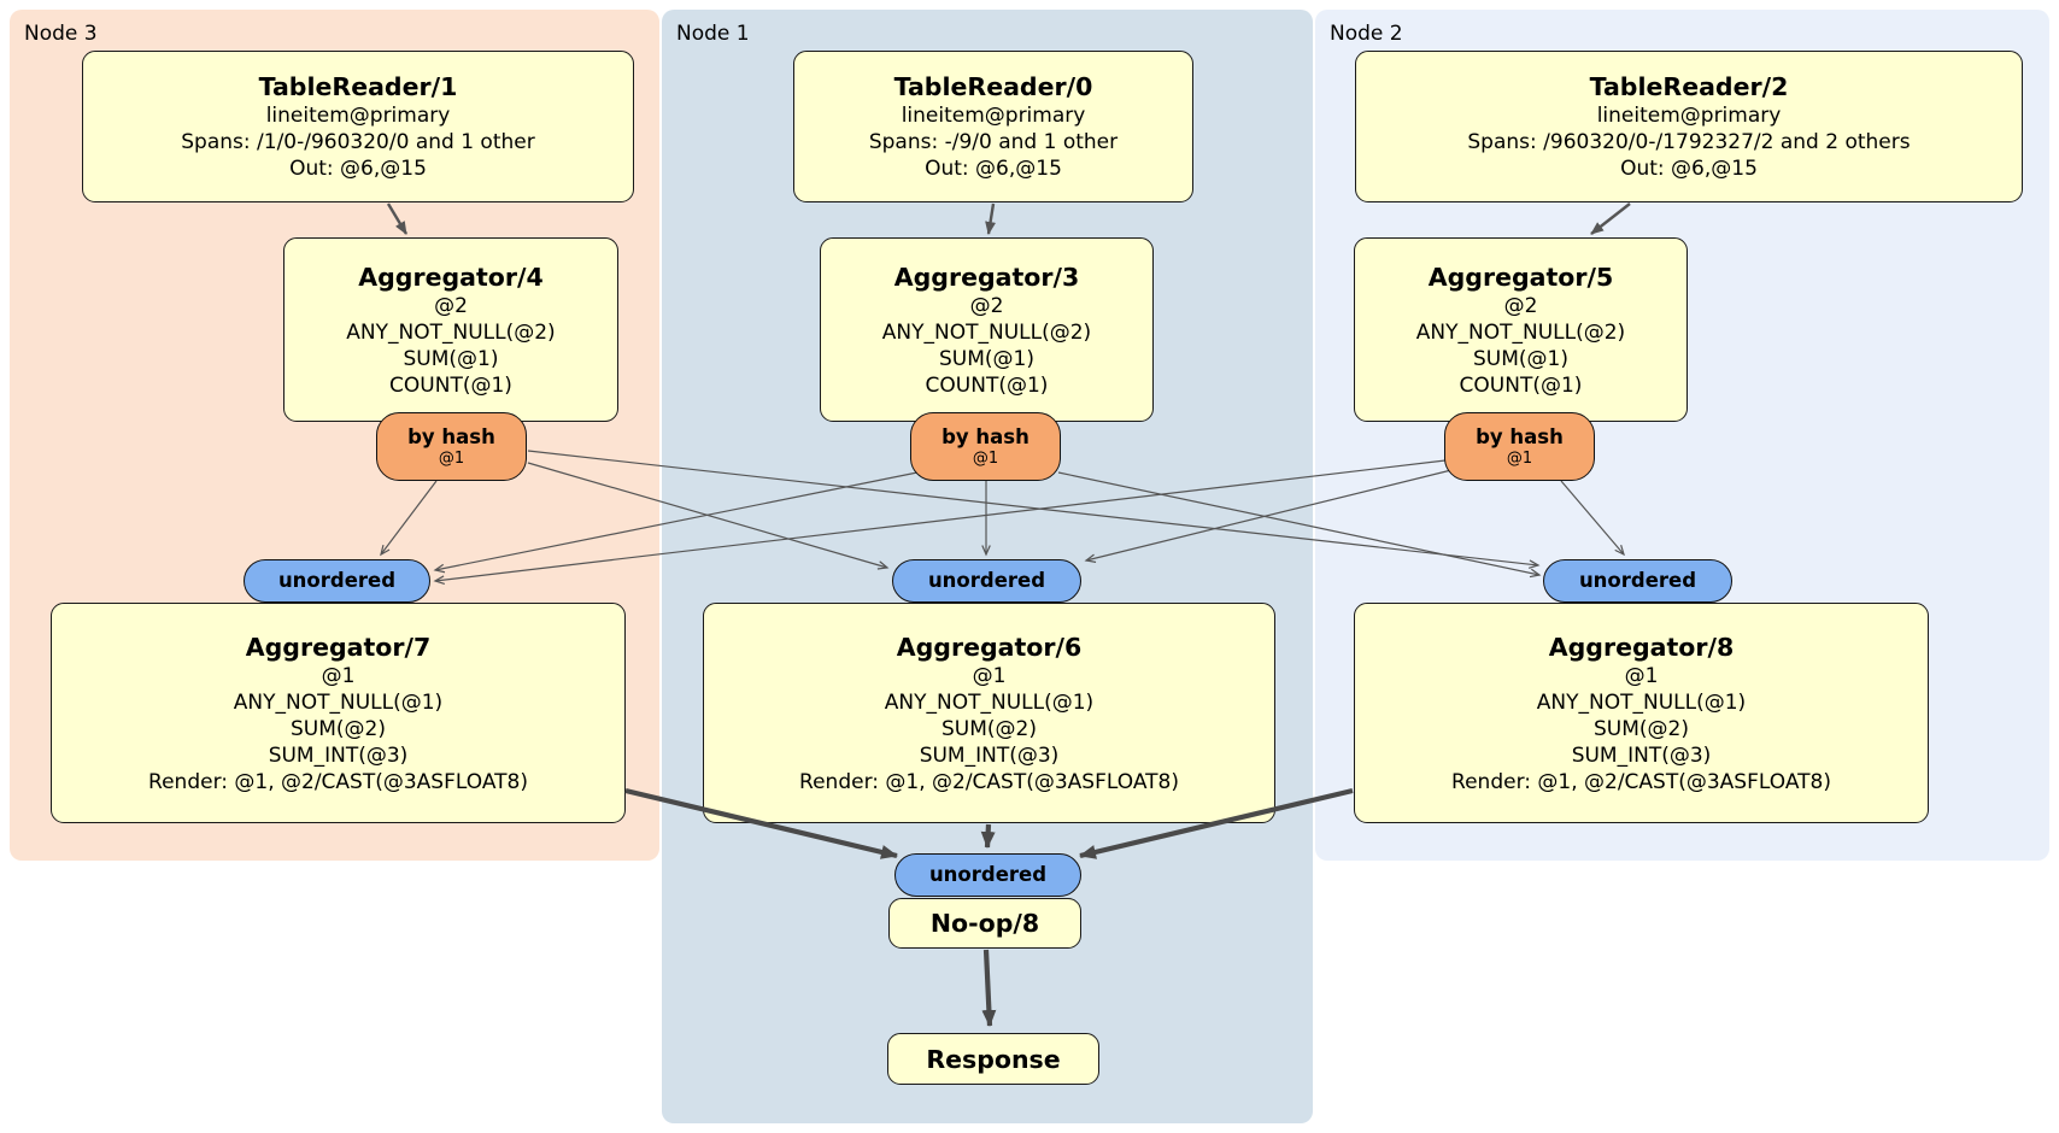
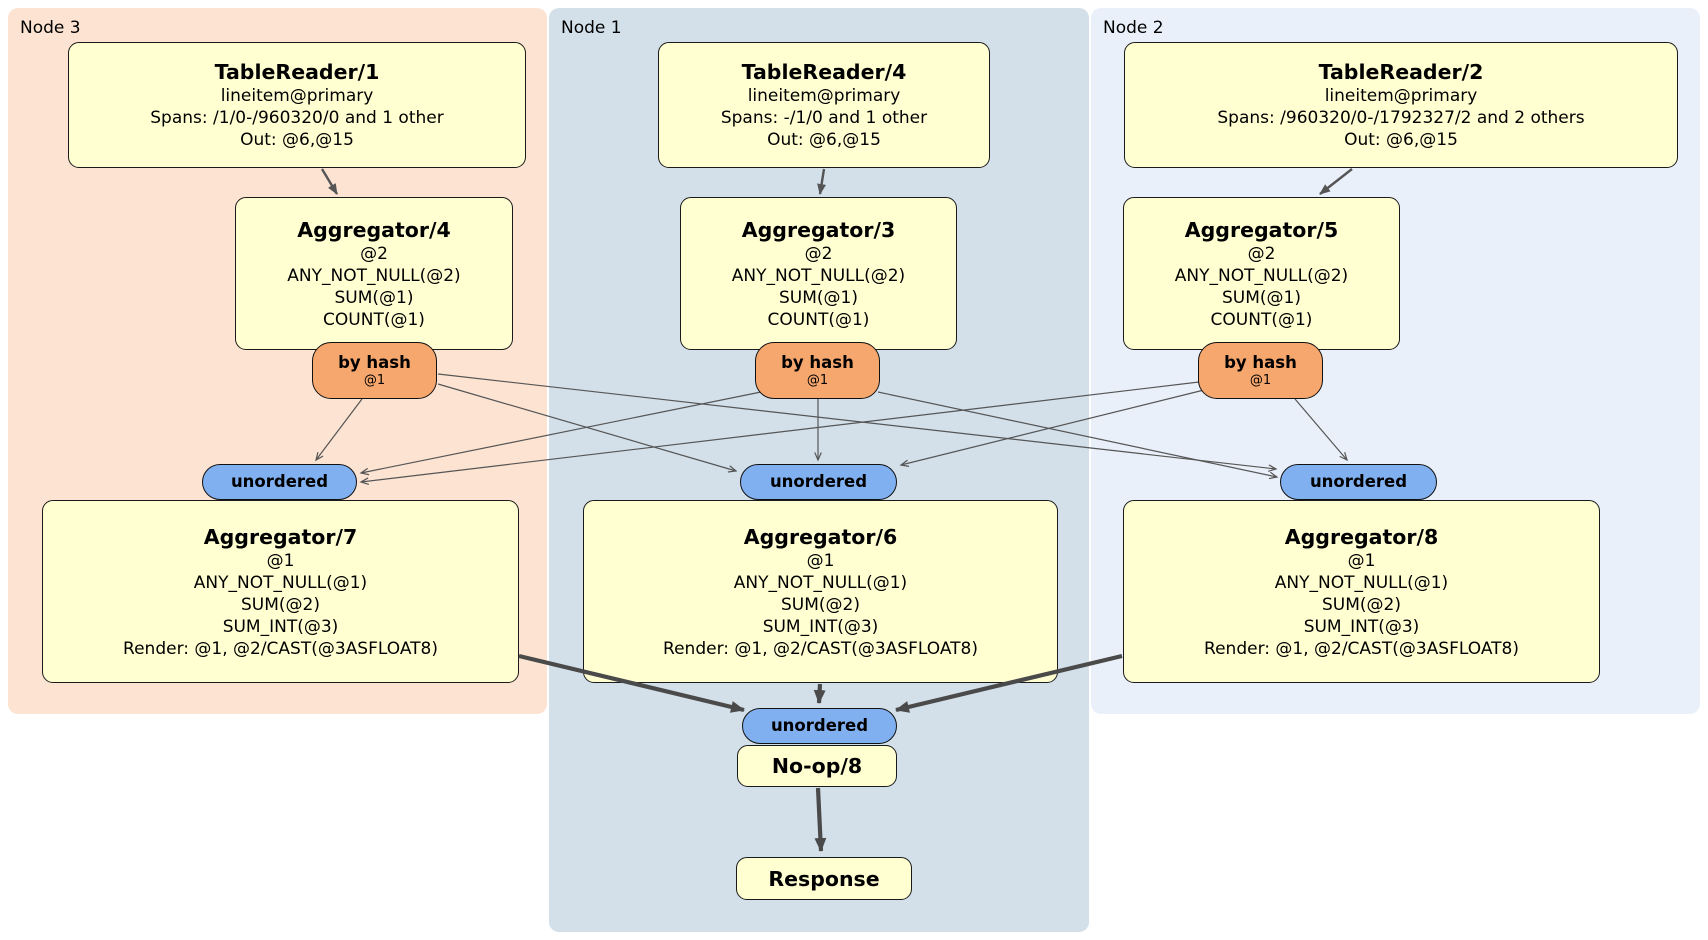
  Node 3
  Node 1
  Node 2
  TableReader/1
  lineitem@primary
  Spans: /1/0-/960320/0 and 1 other
  Out: @6,@15
- TableReader/0
+ TableReader/4
  lineitem@primary
- Spans: -/9/0 and 1 other
+ Spans: -/1/0 and 1 other
  Out: @6,@15
  TableReader/2
  lineitem@primary
  Spans: /960320/0-/1792327/2 and 2 others
  Out: @6,@15
  Aggregator/4
  @2
  ANY_NOT_NULL(@2)
  SUM(@1)
  COUNT(@1)
  Aggregator/3
  @2
  ANY_NOT_NULL(@2)
  SUM(@1)
  COUNT(@1)
  Aggregator/5
  @2
  ANY_NOT_NULL(@2)
  SUM(@1)
  COUNT(@1)
  Aggregator/7
  @1
  ANY_NOT_NULL(@1)
  SUM(@2)
  SUM_INT(@3)
  Render: @1, @2/CAST(@3ASFLOAT8)
  Aggregator/6
  @1
  ANY_NOT_NULL(@1)
  SUM(@2)
  SUM_INT(@3)
  Render: @1, @2/CAST(@3ASFLOAT8)
  Aggregator/8
  @1
  ANY_NOT_NULL(@1)
  SUM(@2)
  SUM_INT(@3)
  Render: @1, @2/CAST(@3ASFLOAT8)
  No-op/8
  Response
  by hash
  @1
  by hash
  @1
  by hash
  @1
  unordered
  unordered
  unordered
  unordered
